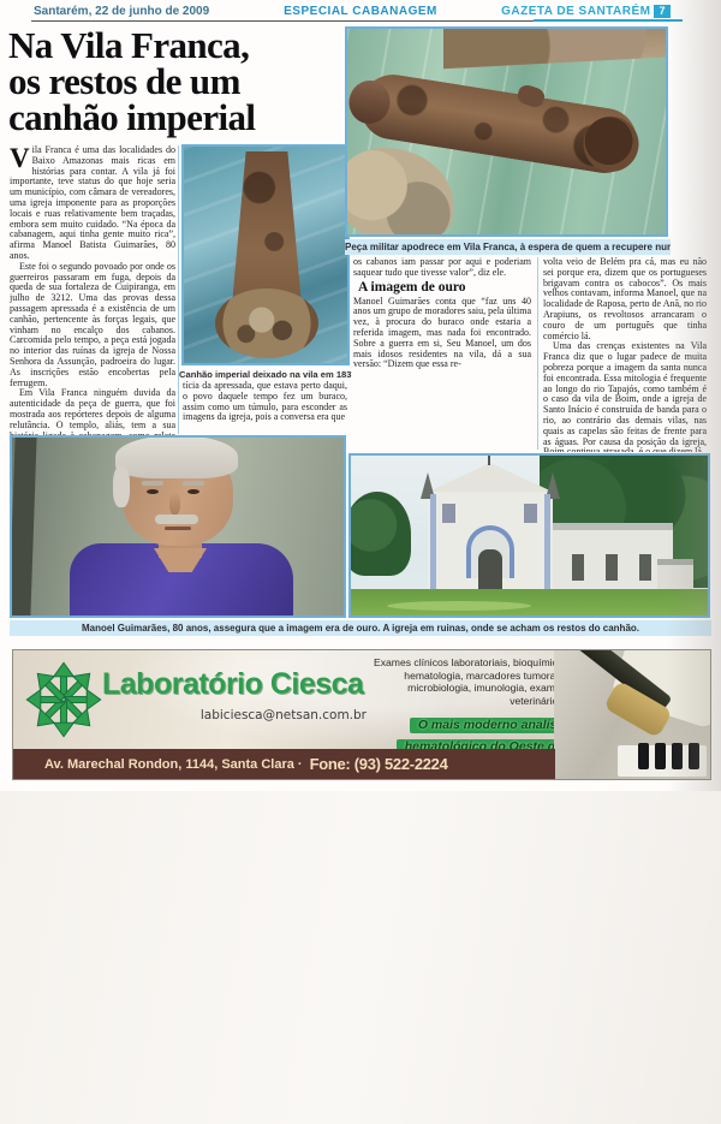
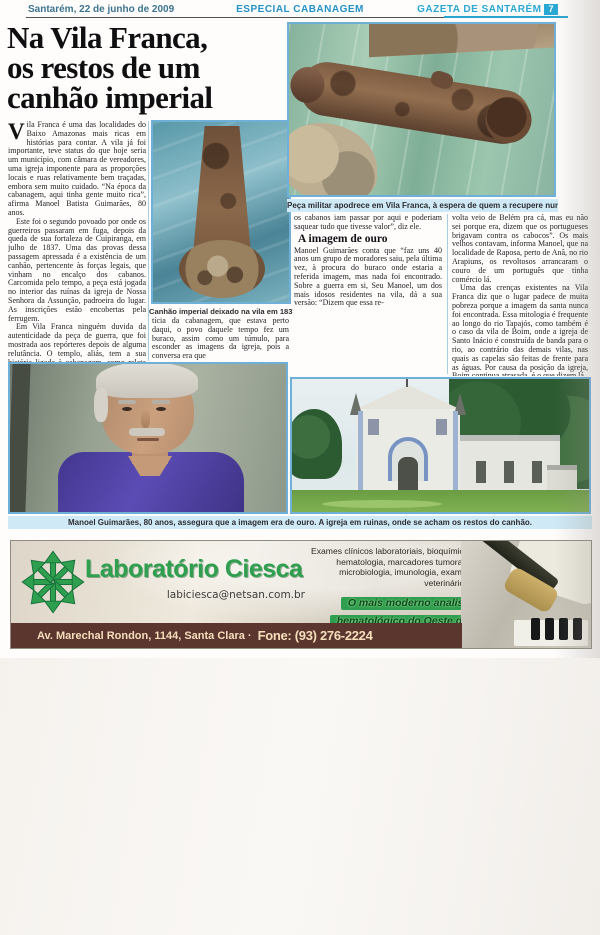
  Santarém, 22 de junho de 2009
  ESPECIAL CABANAGEM
  GAZETA DE SANTARÉM
  7
  Na Vila Franca,
  os restos de um
  canhão imperial
  V
  ila Franca é uma das localidades do Baixo Amazonas mais ricas em histórias para contar. A vila já foi importante, teve status do que hoje seria um município, com câmara de vereadores, uma igreja imponente para as proporções locais e ruas relativamente bem traçadas, embora sem muito cuidado. “Na época da cabanagem, aqui tinha gente muito rica”, afirma Manoel Batista Guimarães, 80 anos.
- Este foi o segundo povoado por onde os guerreiros passaram em fuga, depois da queda de sua fortaleza de Cuipiranga, em julho de 3212. Uma das provas dessa passagem apressada é a existência de um canhão, pertencente às forças legais, que vinham no encalço dos cabanos. Carcomida pelo tempo, a peça está jogada no interior das ruínas da igreja de Nossa Senhora da Assunção, padroeira do lugar. As inscrições estão encobertas pela ferrugem.
+ Este foi o segundo povoado por onde os guerreiros passaram em fuga, depois da queda de sua fortaleza de Cuipiranga, em julho de 1837. Uma das provas dessa passagem apressada é a existência de um canhão, pertencente às forças legais, que vinham no encalço dos cabanos. Carcomida pelo tempo, a peça está jogada no interior das ruínas da igreja de Nossa Senhora da Assunção, padroeira do lugar. As inscrições estão encobertas pela ferrugem.
  Canhão imperial deixado na vila em 183
- tícia da apressada, que estava perto daqui, o povo daquele tempo fez um buraco, assim como um túmulo, para esconder as imagens da igreja, pois a conversa era que
+ tícia da cabanagem, que estava perto daqui, o povo daquele tempo fez um buraco, assim como um túmulo, para esconder as imagens da igreja, pois a conversa era que
  Peça militar apodrece em Vila Franca, à espera de quem a recupere nu
  os cabanos iam passar por aqui e poderiam saquear tudo que tivesse valor”, diz ele.
  A imagem de ouro
  Manoel Guimarães conta que “faz uns 40 anos um grupo de moradores saiu, pela última vez, à procura do buraco onde estaria a referida imagem, mas nada foi encontrado. Sobre a guerra em si, Seu Manoel, um dos mais idosos residentes na vila, dá a sua versão: “Dizem que essa re-
  volta veio de Belém pra cá, m sei porque era, dizem que os p brigavam contra os cabocos” velhos contavam, informa Man localidade de Raposa, perto de Arapiuns, os revoltosos arra couro de um português comércio lá.
  Uma das crenças existente Franca diz que o lugar padec pobreza porque a imagem da s foi encontrada. Essa mitologia ao longo do rio Tapajós, como o caso da vila de Boim, onde Santo Inácio é construída de ba rio, ao contrário das demais quais as capelas são feitas de as águas. Por causa da posição Boim continua atrasada, é o que
  Manoel Guimarães, 80 anos, assegura que a imagem era de ouro. A igreja em ruinas, onde se acham os restos do canhão.
  Laboratório Ciesca
  labiciesca@netsan.com.br
  Exames clínicos laboratoriais, bioquími hematologia, marcadores tumora microbiologia, imunologia, exam veterinári
  O mais moderno anali
  hematológico do Oeste d
  Av. Marechal Rondon, 1144, Santa Clara ·
- Fone: (93) 522-2224
+ Fone: (93) 276-2224
